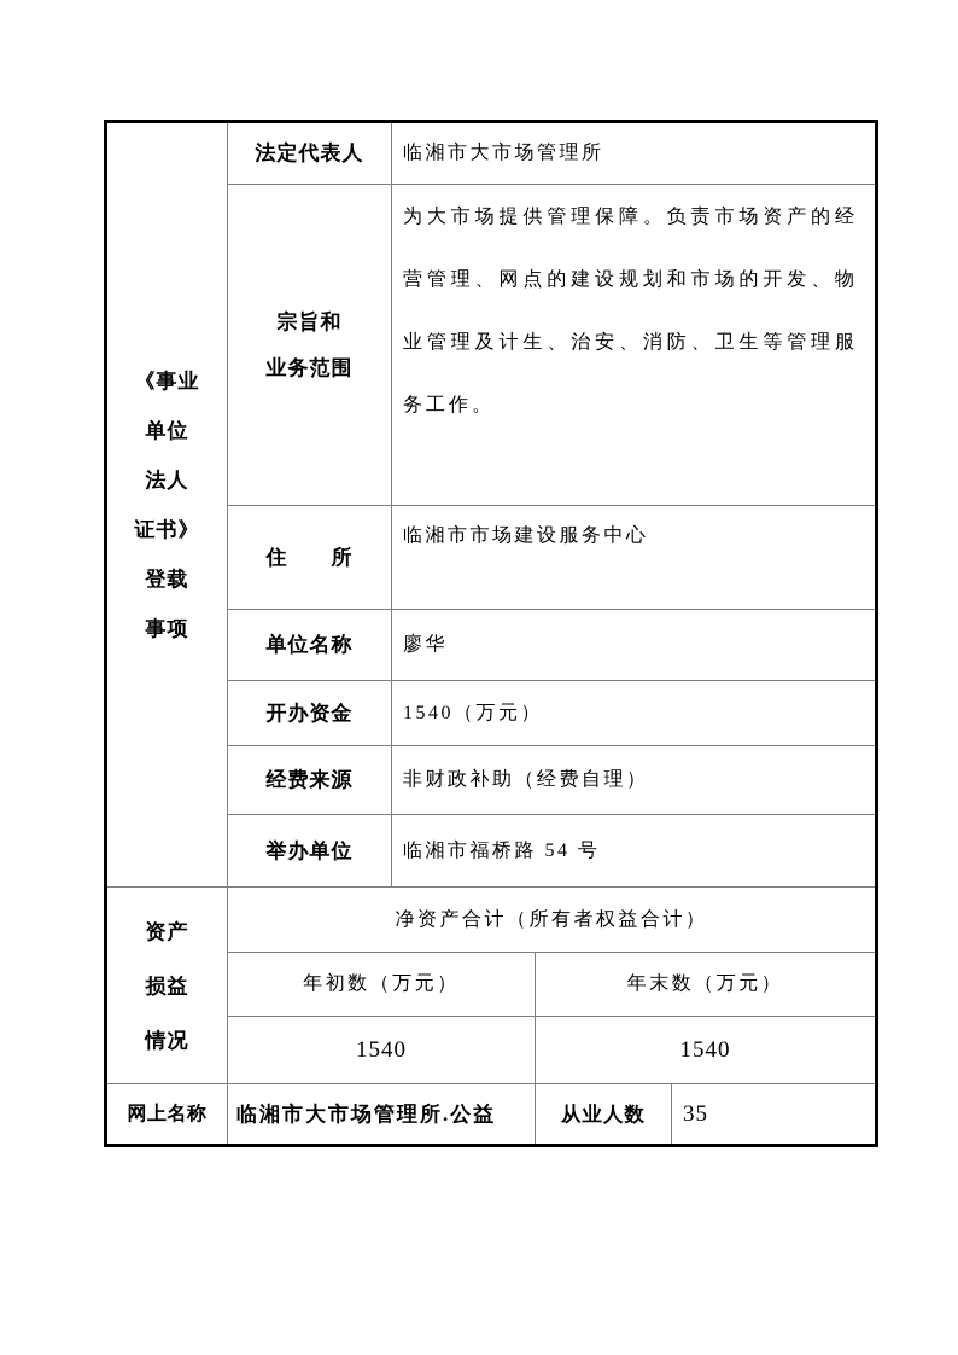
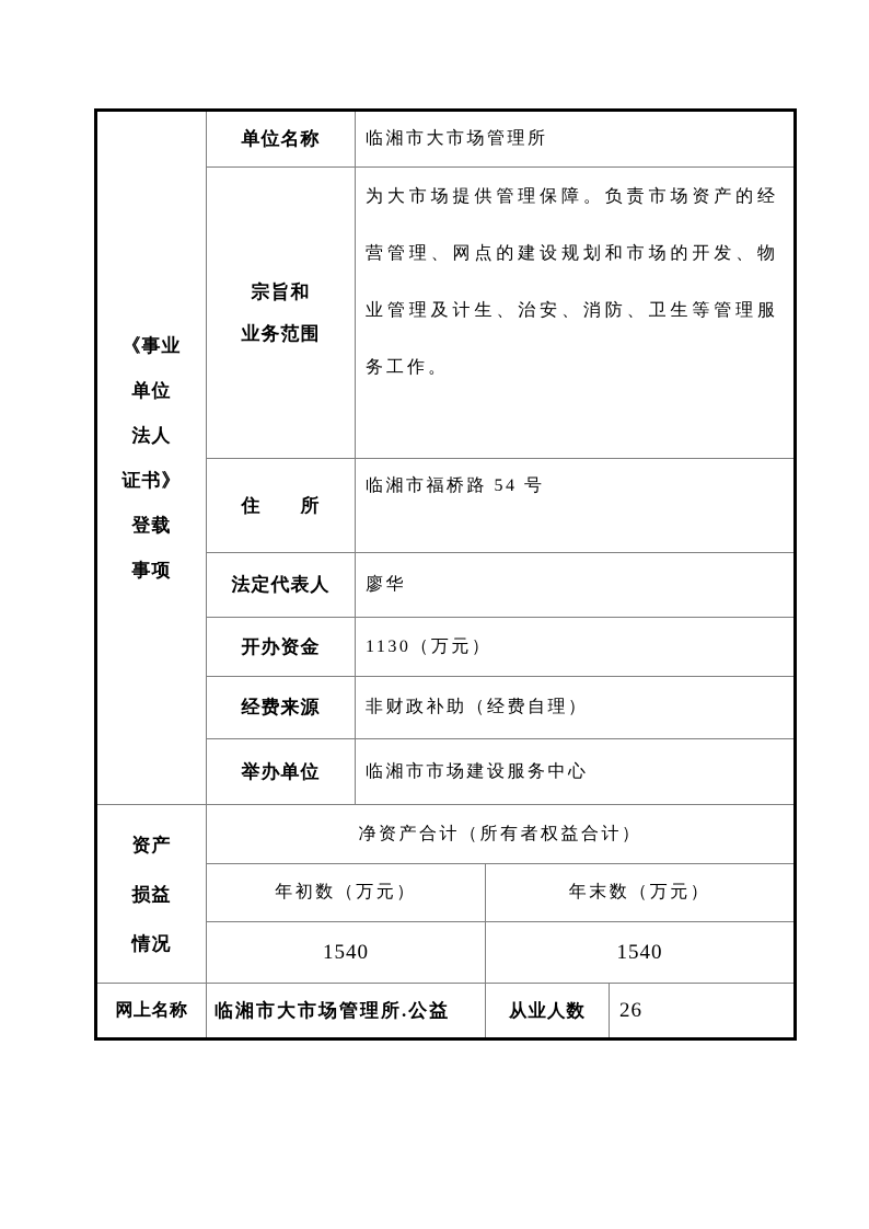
- 《事业 单位 法人 证书》 登载 事项	法定代表人	临湘市大市场管理所
+ 《事业 单位 法人 证书》 登载 事项	单位名称	临湘市大市场管理所
  宗旨和 业务范围	为大市场提供管理保障。负责市场资产的经营管理、网点的建设规划和市场的开发、物业管理及计生、治安、消防、卫生等管理服务工作。
- 住 所	临湘市市场建设服务中心
+ 住 所	临湘市福桥路 54 号
- 单位名称	廖华
+ 法定代表人	廖华
- 开办资金	1540（万元）
+ 开办资金	1130（万元）
  经费来源	非财政补助（经费自理）
- 举办单位	临湘市福桥路 54 号
+ 举办单位	临湘市市场建设服务中心
  资产 损益 情况	净资产合计（所有者权益合计）
  年初数（万元）	年末数（万元）
  1540	1540
- 网上名称	临湘市大市场管理所.公益	从业人数	35
+ 网上名称	临湘市大市场管理所.公益	从业人数	26
